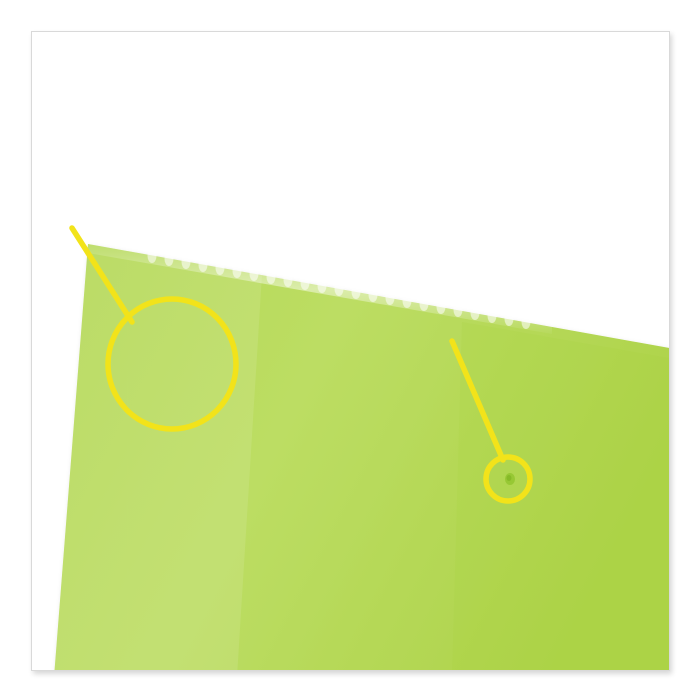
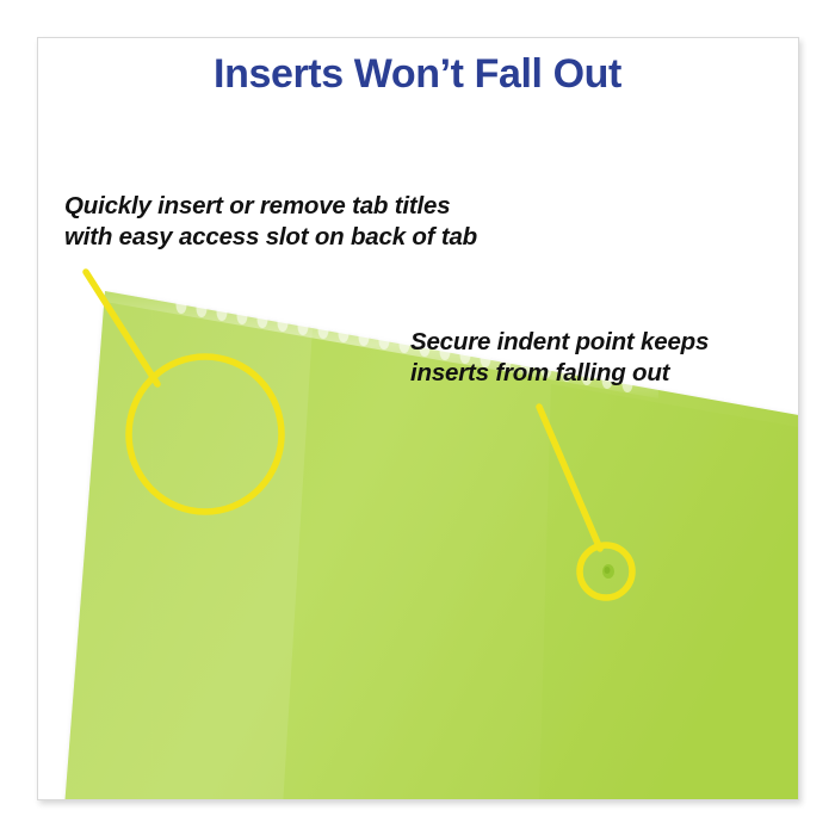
+ Inserts Won’t Fall Out
+ Quickly insert or remove tab titles
+ with easy access slot on back of tab
+ Secure indent point keeps
+ inserts from falling out
